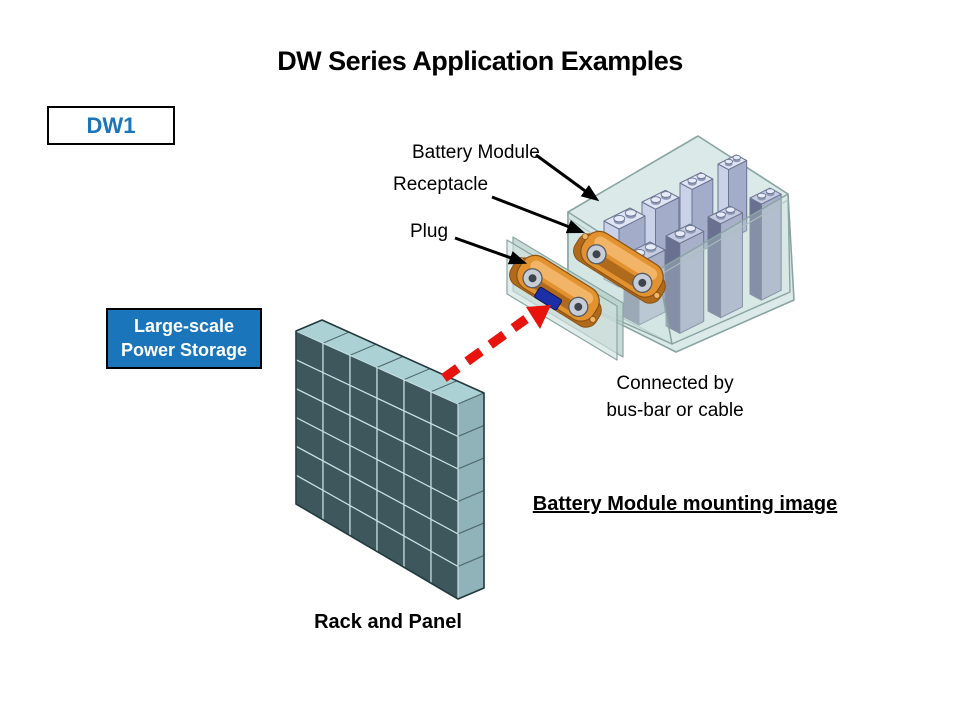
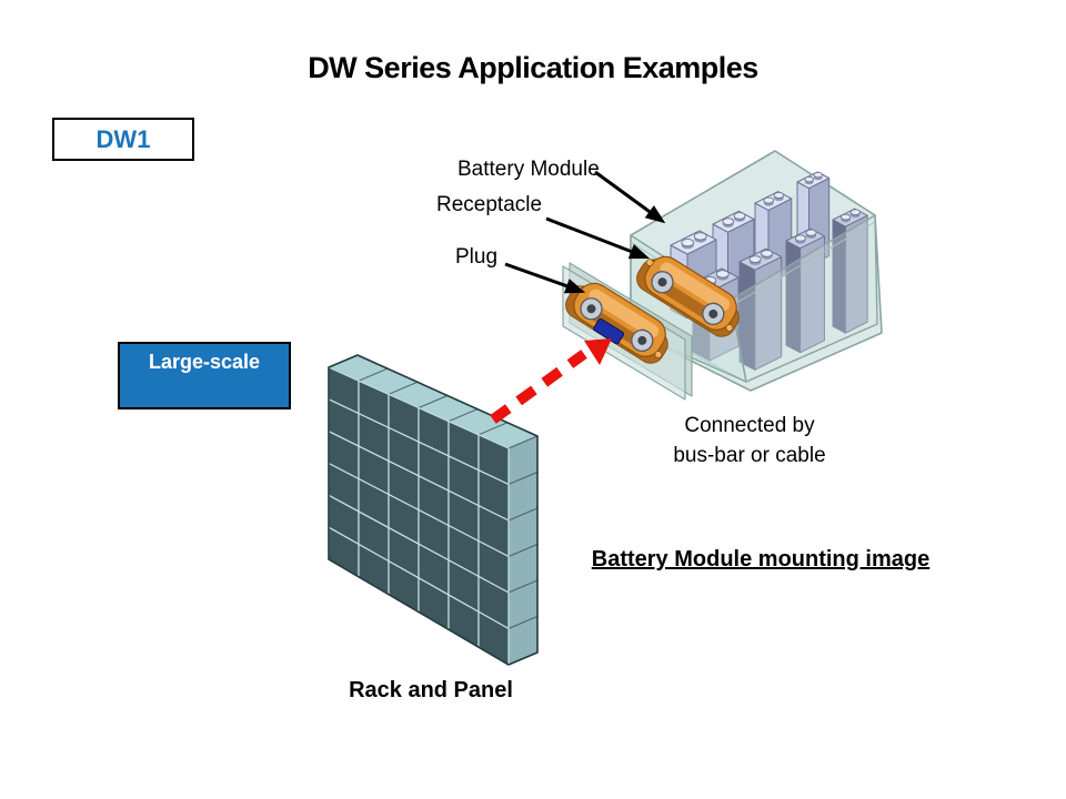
  DW Series Application Examples
  DW1
  Battery Module
  Receptacle
  Plug
  Large-scale
- Power Storage
  Connected by
  bus-bar or cable
  Battery Module mounting image
  Rack and Panel
